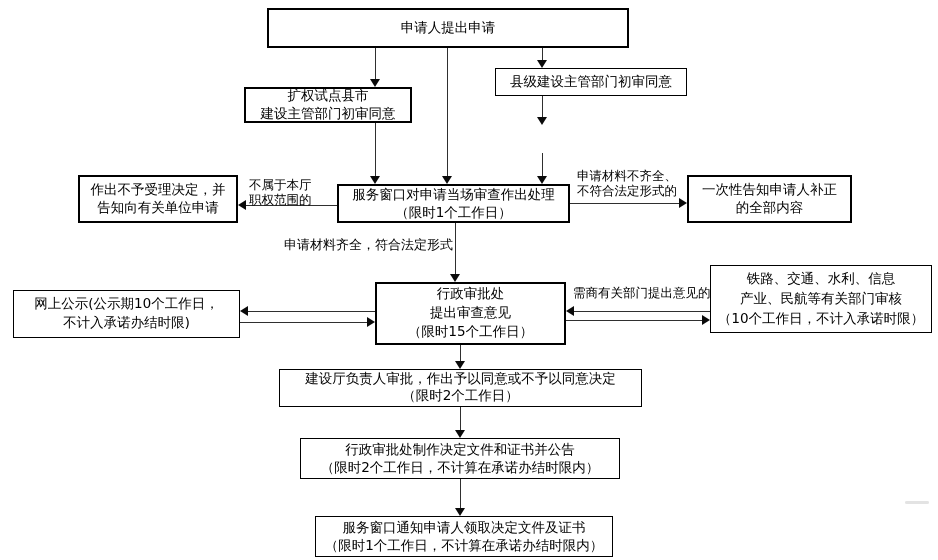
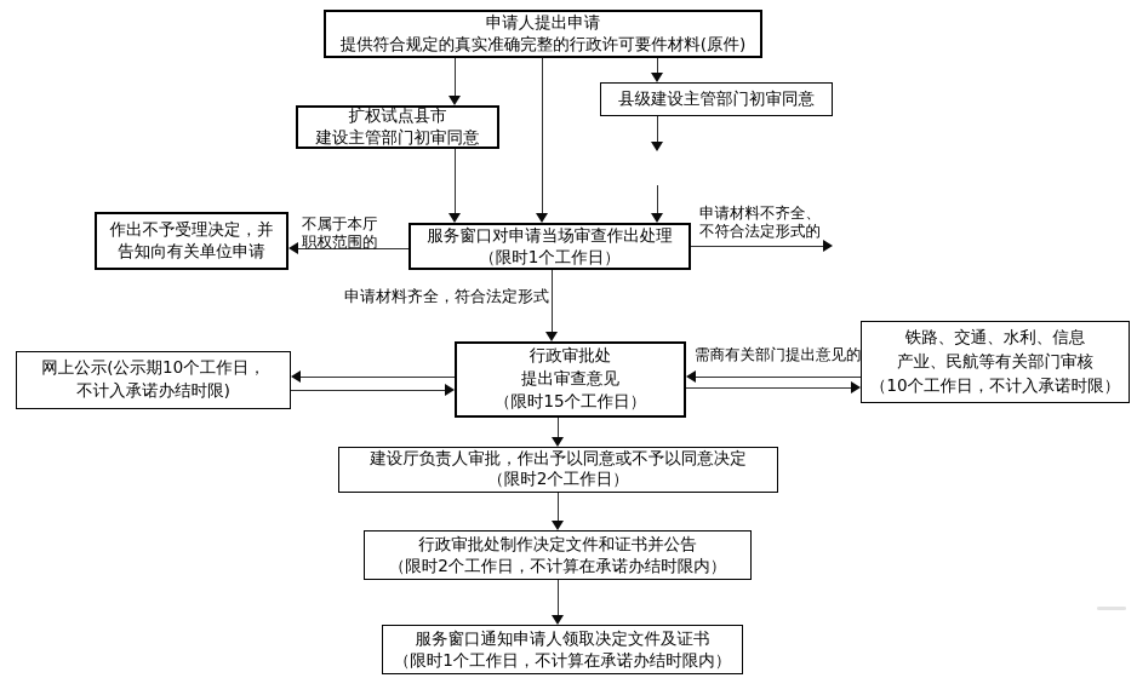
  申请人提出申请
+ 提供符合规定的真实准确完整的行政许可要件材料(原件)
  扩权试点县市
  建设主管部门初审同意
  县级建设主管部门初审同意
  服务窗口对申请当场审查作出处理
  （限时1个工作日）
  作出不予受理决定，并
  告知向有关单位申请
- 一次性告知申请人补正
- 的全部内容
  行政审批处
  提出审查意见
  （限时15个工作日）
  网上公示(公示期10个工作日，
  不计入承诺办结时限)
  铁路、交通、水利、信息
  产业、民航等有关部门审核
  （10个工作日，不计入承诺时限）
  建设厅负责人审批，作出予以同意或不予以同意决定
  （限时2个工作日）
  行政审批处制作决定文件和证书并公告
  （限时2个工作日，不计算在承诺办结时限内）
  服务窗口通知申请人领取决定文件及证书
  （限时1个工作日，不计算在承诺办结时限内）
  不属于本厅
  职权范围的
  申请材料不齐全、
  不符合法定形式的
  申请材料齐全，符合法定形式
  需商有关部门提出意见的
